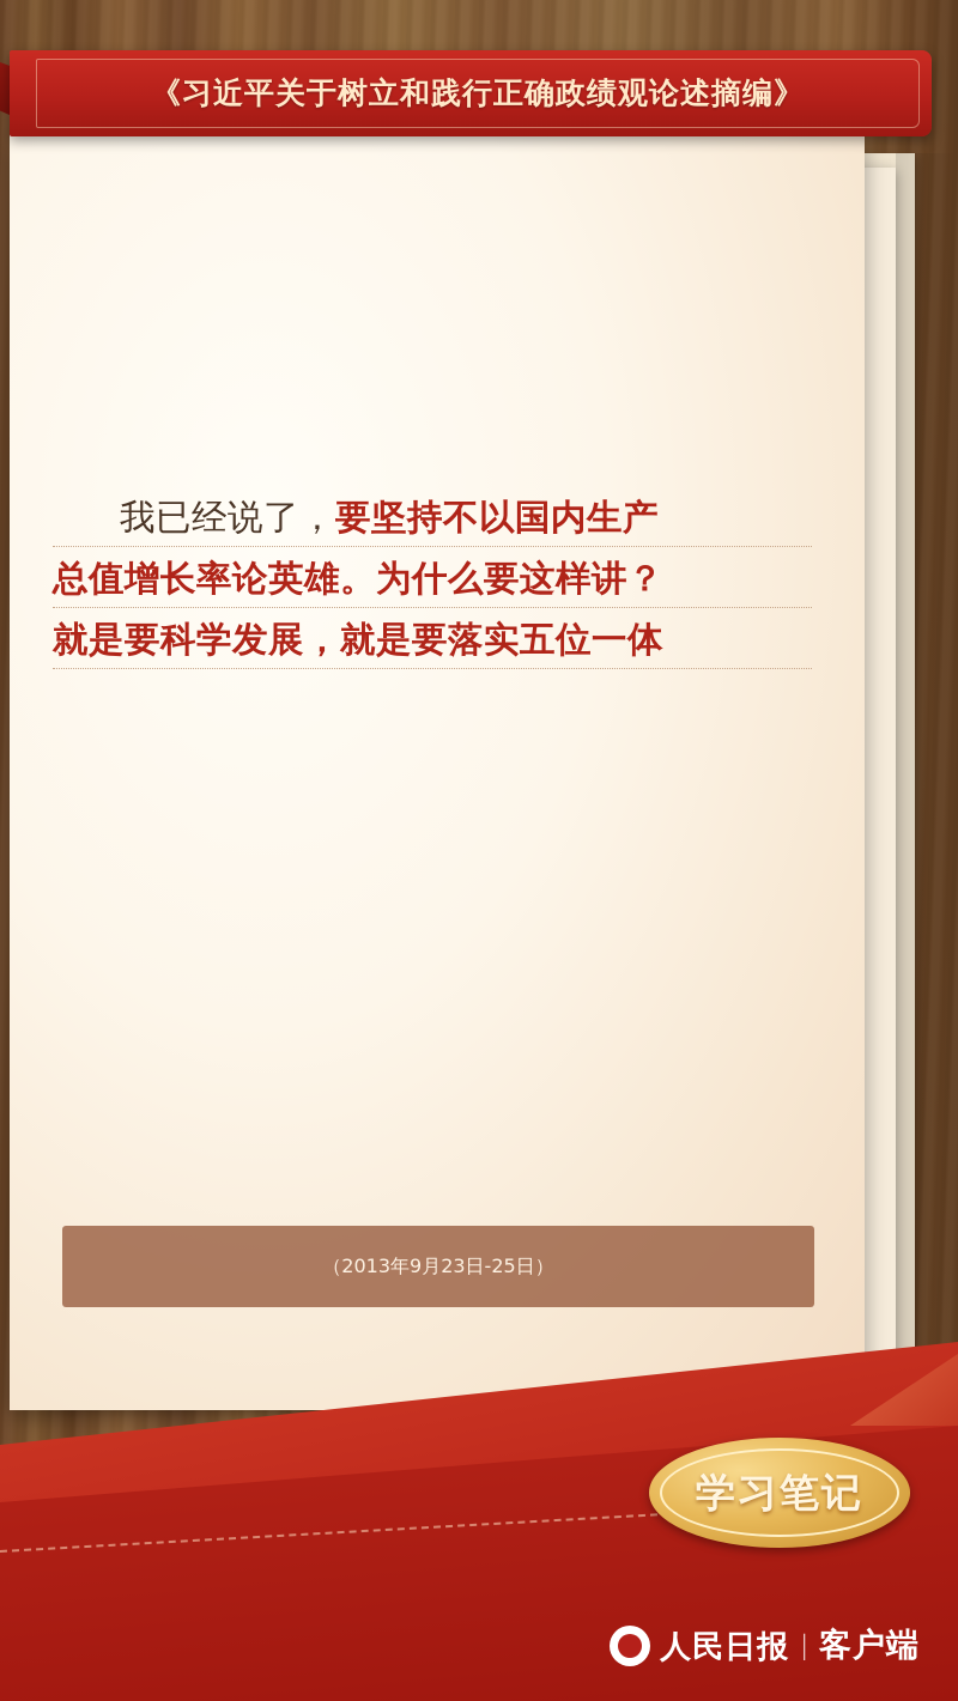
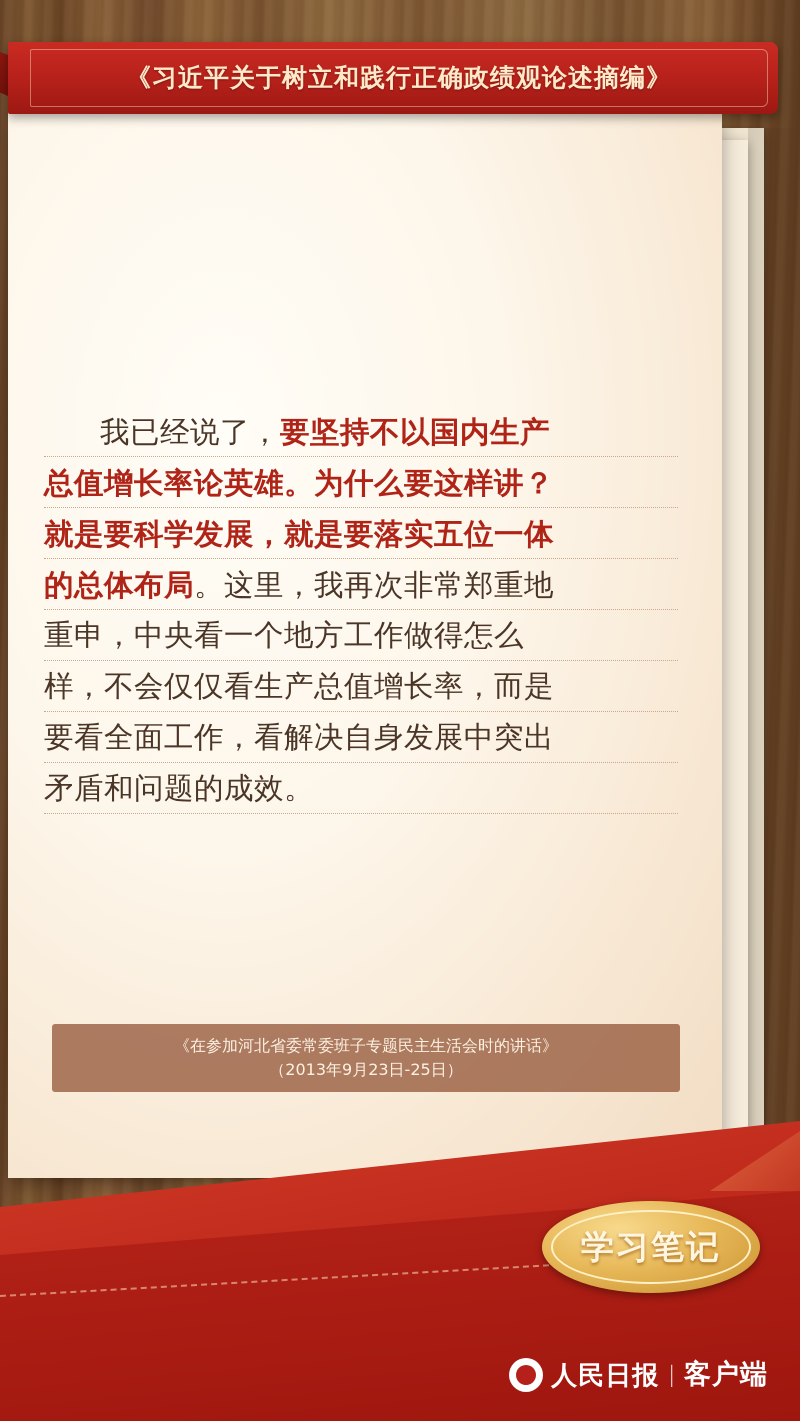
  《习近平关于树立和践行正确政绩观论述摘编》
  我已经说了，要坚持不以国内生产
  总值增长率论英雄。为什么要这样讲？
  就是要科学发展，就是要落实五位一体
+ 的总体布局。这里，我再次非常郑重地
+ 重申，中央看一个地方工作做得怎么
+ 样，不会仅仅看生产总值增长率，而是
+ 要看全面工作，看解决自身发展中突出
+ 矛盾和问题的成效。
+ 《在参加河北省委常委班子专题民主生活会时的讲话》
  （2013年9月23日-25日）
  学习笔记
  人民日报
  |
  客户端
